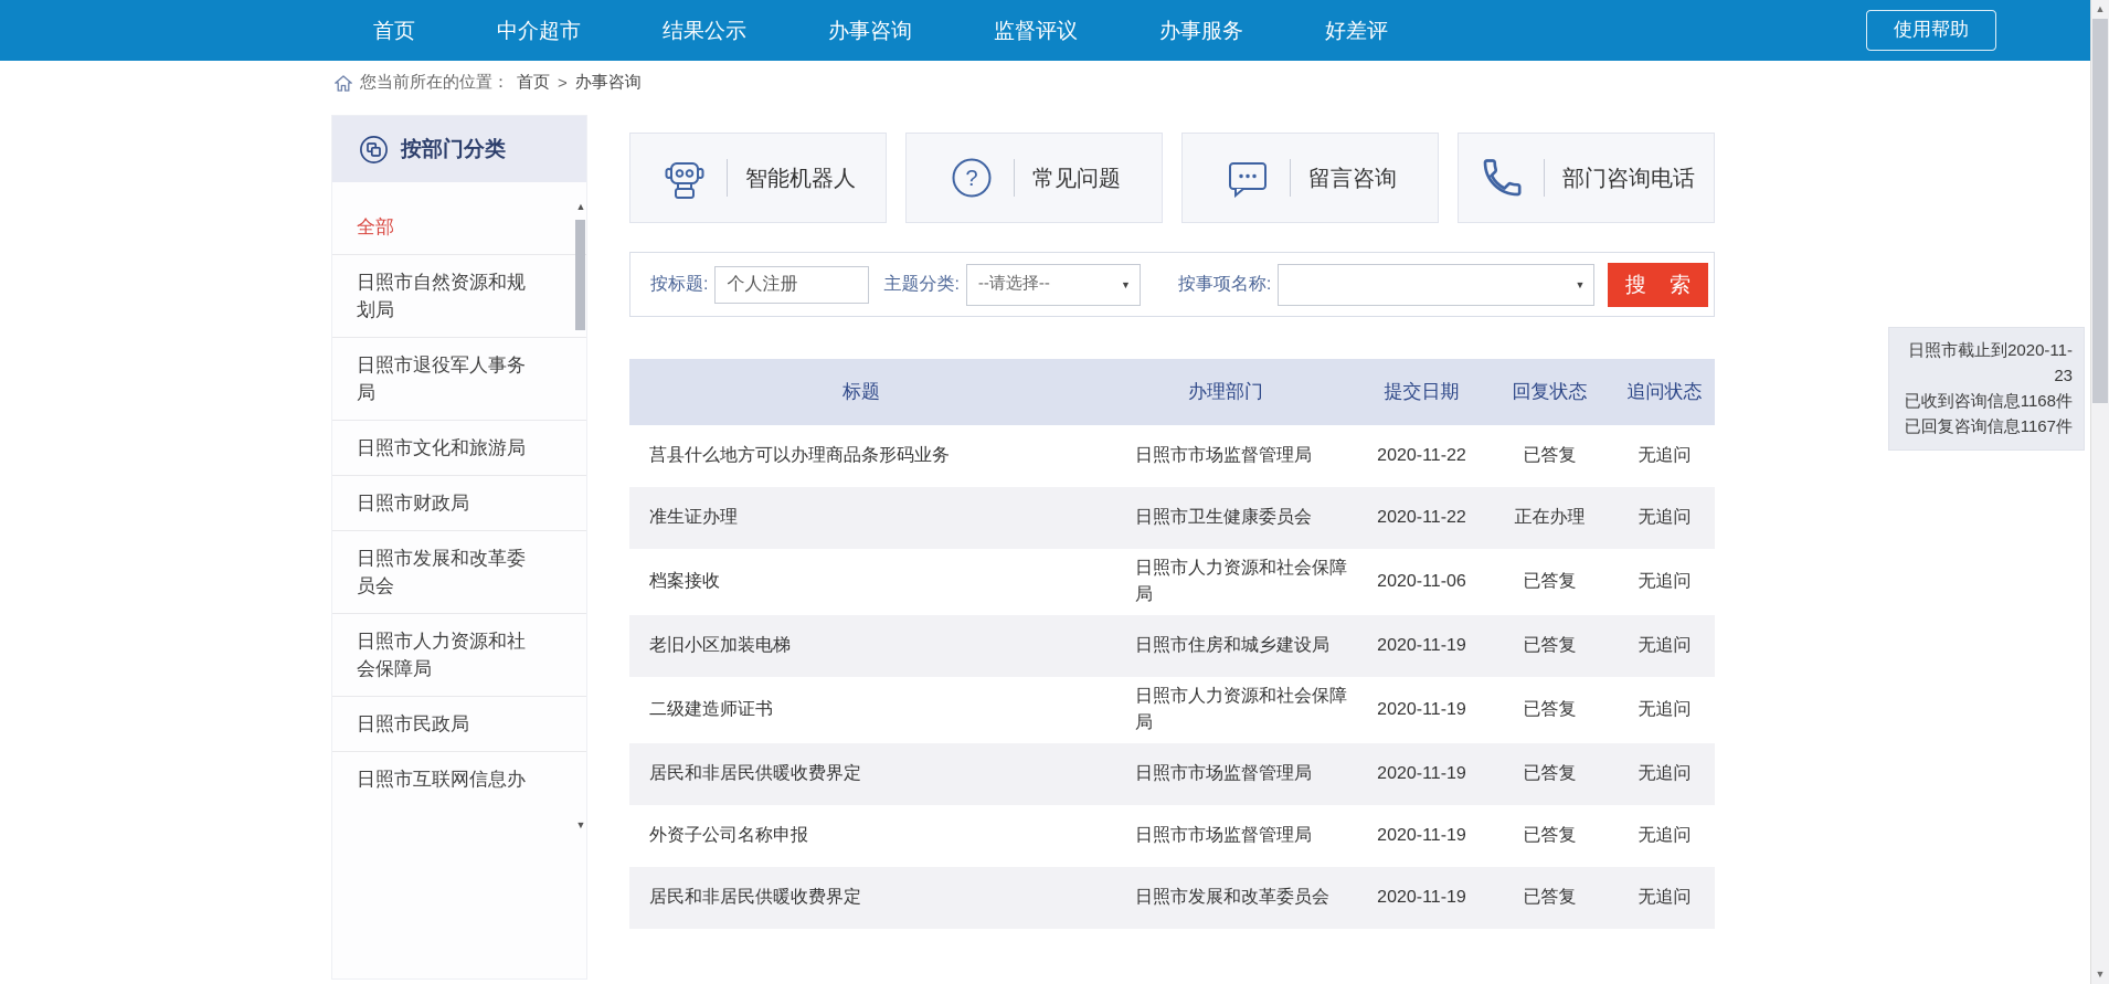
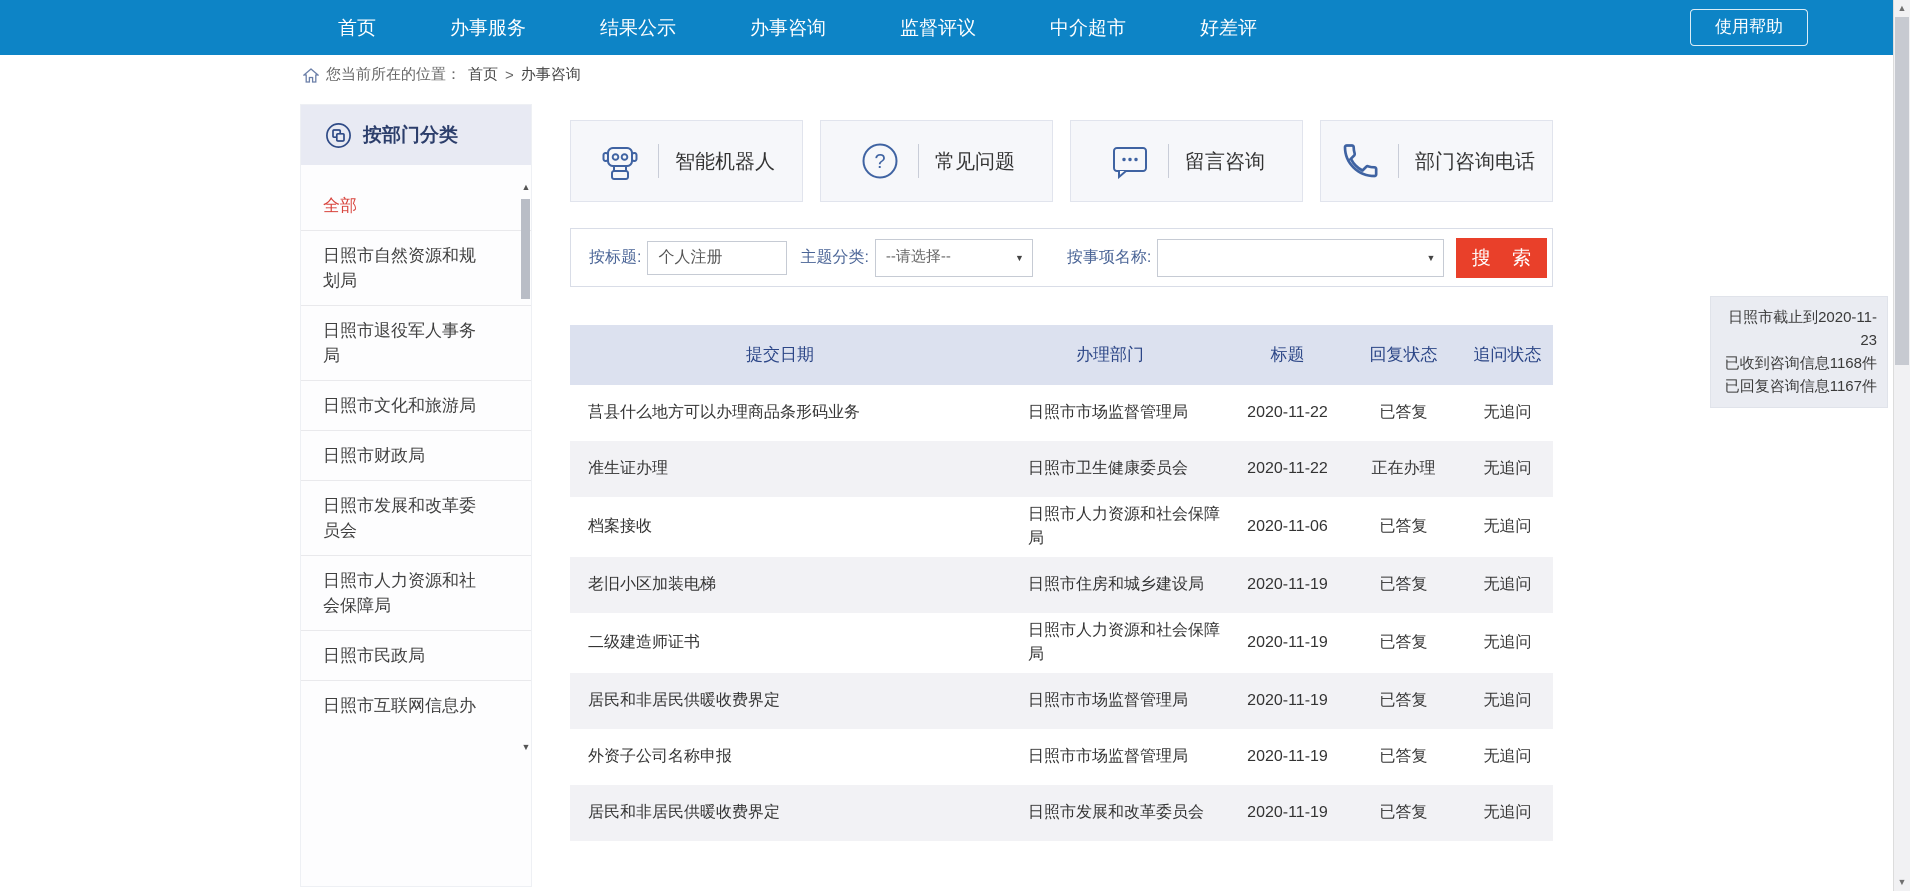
  首页
- 中介超市
+ 办事服务
  结果公示
  办事咨询
  监督评议
- 办事服务
+ 中介超市
  好差评
  使用帮助
  您当前所在的位置：
  首页
  >
  办事咨询
  按部门分类
  全部
  日照市自然资源和规划局
  日照市退役军人事务局
  日照市文化和旅游局
  日照市财政局
  日照市发展和改革委员会
  日照市人力资源和社会保障局
  日照市民政局
  日照市互联网信息办
  ▲
  ▼
  智能机器人
  ?
  常见问题
  留言咨询
  部门咨询电话
  按标题:
  个人注册
  主题分类:
  --请选择--
  ▼
  按事项名称:
  ▼
  搜 索
- 标题
+ 提交日期
  办理部门
- 提交日期
+ 标题
  回复状态
  追问状态
  莒县什么地方可以办理商品条形码业务
  日照市市场监督管理局
  2020-11-22
  已答复
  无追问
  准生证办理
  日照市卫生健康委员会
  2020-11-22
  正在办理
  无追问
  档案接收
  日照市人力资源和社会保障局
  2020-11-06
  已答复
  无追问
  老旧小区加装电梯
  日照市住房和城乡建设局
  2020-11-19
  已答复
  无追问
  二级建造师证书
  日照市人力资源和社会保障局
  2020-11-19
  已答复
  无追问
  居民和非居民供暖收费界定
  日照市市场监督管理局
  2020-11-19
  已答复
  无追问
  外资子公司名称申报
  日照市市场监督管理局
  2020-11-19
  已答复
  无追问
  居民和非居民供暖收费界定
  日照市发展和改革委员会
  2020-11-19
  已答复
  无追问
  日照市截止到2020-11-23
  已收到咨询信息1168件
  已回复咨询信息1167件
  ▲
  ▼
